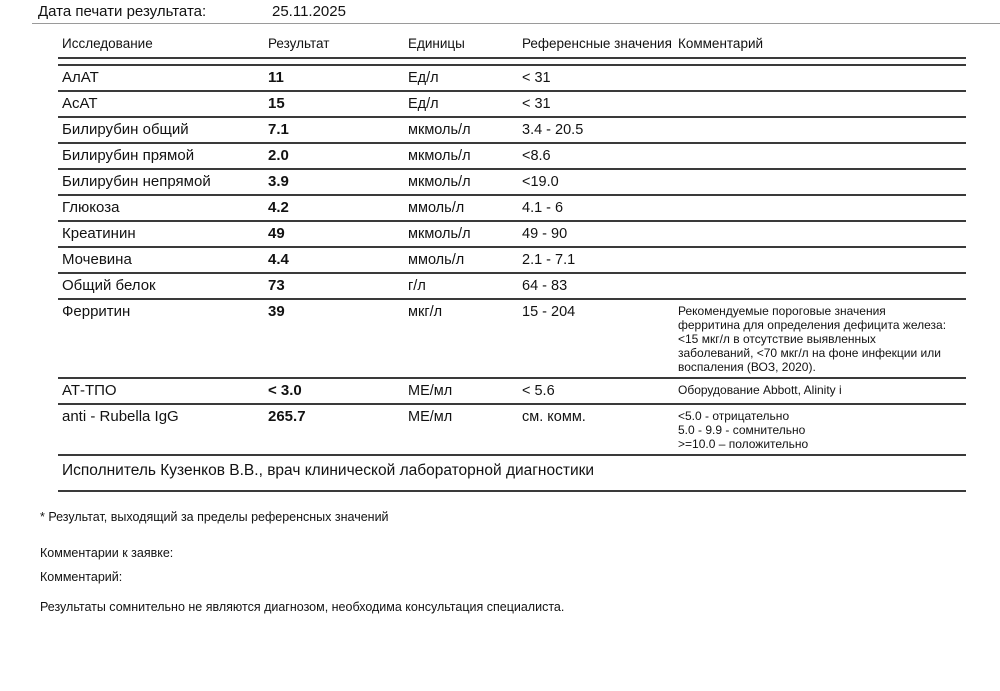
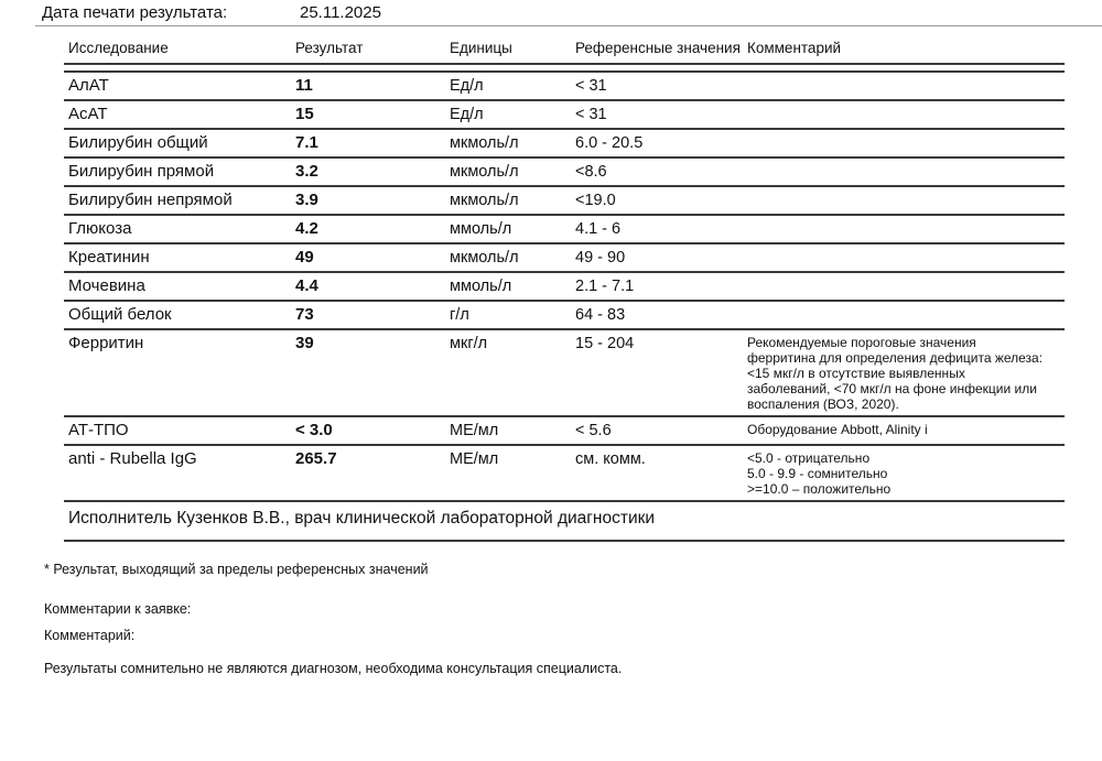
  Дата печати результата: 25.11.2025
  Исследование	Результат	Единицы	Референсные значения	Комментарий
  АлАТ	11	Ед/л	< 31
  АсАТ	15	Ед/л	< 31
- Билирубин общий	7.1	мкмоль/л	3.4 - 20.5
+ Билирубин общий	7.1	мкмоль/л	6.0 - 20.5
- Билирубин прямой	2.0	мкмоль/л	<8.6
+ Билирубин прямой	3.2	мкмоль/л	<8.6
  Билирубин непрямой	3.9	мкмоль/л	<19.0
  Глюкоза	4.2	ммоль/л	4.1 - 6
  Креатинин	49	мкмоль/л	49 - 90
  Мочевина	4.4	ммоль/л	2.1 - 7.1
  Общий белок	73	г/л	64 - 83
  Ферритин	39	мкг/л	15 - 204	Рекомендуемые пороговые значенияферритина для определения дефицита железа:<15 мкг/л в отсутствие выявленныхзаболеваний, <70 мкг/л на фоне инфекции иливоспаления (ВОЗ, 2020).
  АТ-ТПО	< 3.0	МЕ/мл	< 5.6	Оборудование Abbott, Alinity i
  anti - Rubella IgG	265.7	МЕ/мл	см. комм.	<5.0 - отрицательно5.0 - 9.9 - сомнительно>=10.0 – положительно
  Исполнитель Кузенков В.В., врач клинической лабораторной диагностики
  * Результат, выходящий за пределы референсных значений
  Комментарии к заявке:
  Комментарий:
  Результаты сомнительно не являются диагнозом, необходима консультация специалиста.
